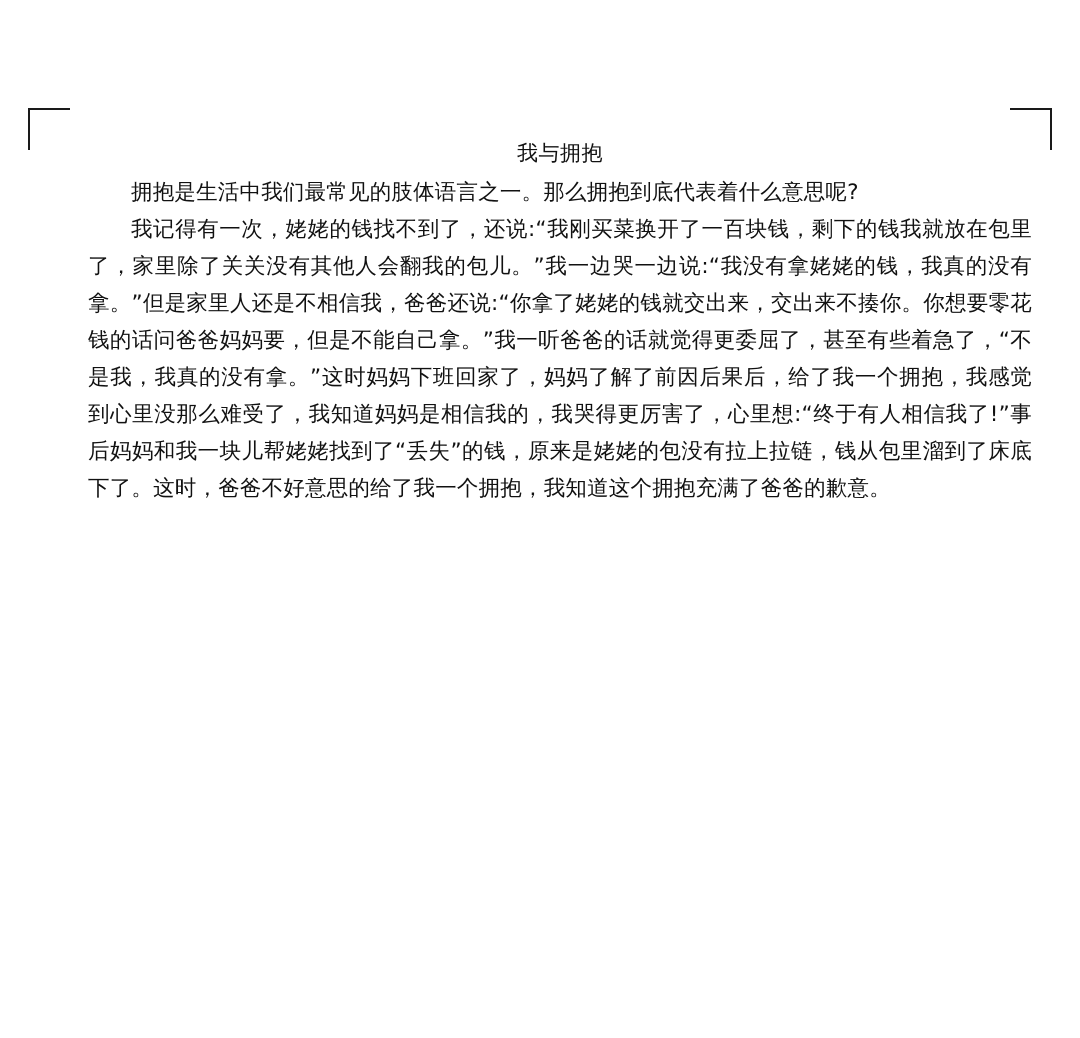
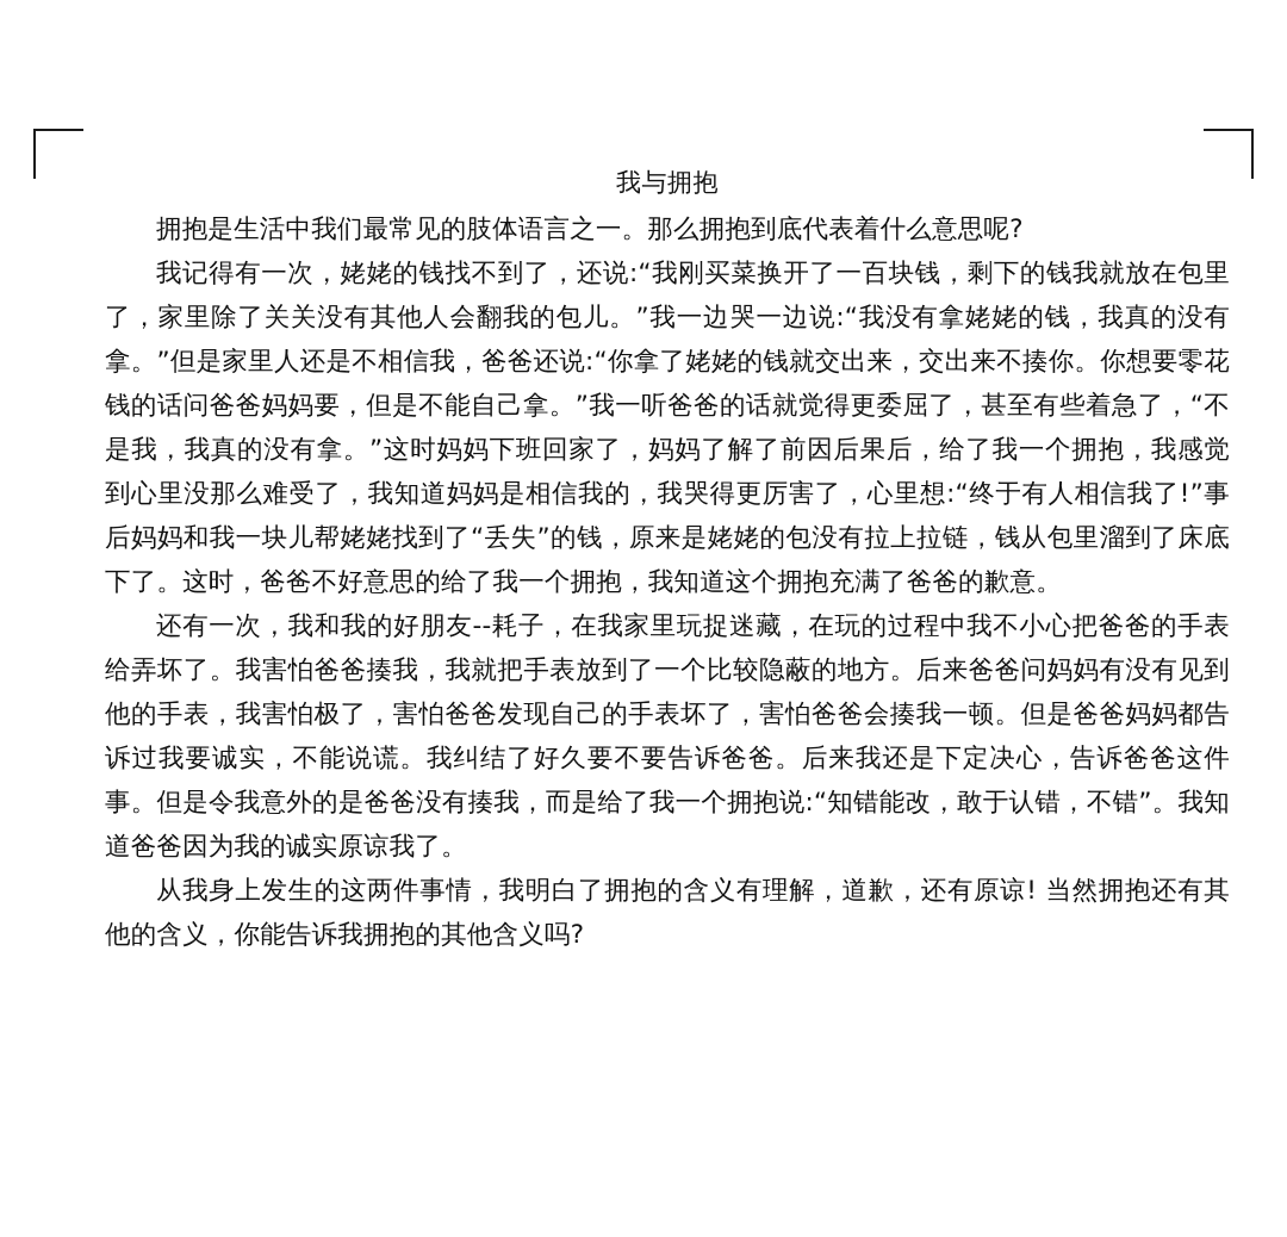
  我与拥抱
  拥抱是生活中我们最常见的肢体语言之一。那么拥抱到底代表着什么意思呢?
  我记得有一次，姥姥的钱找不到了，还说:“我刚买菜换开了一百块钱，剩下的钱我就放在包里了，家里除了关关没有其他人会翻我的包儿。”我一边哭一边说:“我没有拿姥姥的钱，我真的没有拿。”但是家里人还是不相信我，爸爸还说:“你拿了姥姥的钱就交出来，交出来不揍你。你想要零花钱的话问爸爸妈妈要，但是不能自己拿。”我一听爸爸的话就觉得更委屈了，甚至有些着急了，“不是我，我真的没有拿。”这时妈妈下班回家了，妈妈了解了前因后果后，给了我一个拥抱，我感觉到心里没那么难受了，我知道妈妈是相信我的，我哭得更厉害了，心里想:“终于有人相信我了!”事后妈妈和我一块儿帮姥姥找到了“丢失”的钱，原来是姥姥的包没有拉上拉链，钱从包里溜到了床底下了。这时，爸爸不好意思的给了我一个拥抱，我知道这个拥抱充满了爸爸的歉意。
+ 还有一次，我和我的好朋友--耗子，在我家里玩捉迷藏，在玩的过程中我不小心把爸爸的手表给弄坏了。我害怕爸爸揍我，我就把手表放到了一个比较隐蔽的地方。后来爸爸问妈妈有没有见到他的手表，我害怕极了，害怕爸爸发现自己的手表坏了，害怕爸爸会揍我一顿。但是爸爸妈妈都告诉过我要诚实，不能说谎。我纠结了好久要不要告诉爸爸。后来我还是下定决心，告诉爸爸这件事。但是令我意外的是爸爸没有揍我，而是给了我一个拥抱说:“知错能改，敢于认错，不错”。我知道爸爸因为我的诚实原谅我了。
+ 从我身上发生的这两件事情，我明白了拥抱的含义有理解，道歉，还有原谅! 当然拥抱还有其他的含义，你能告诉我拥抱的其他含义吗?
